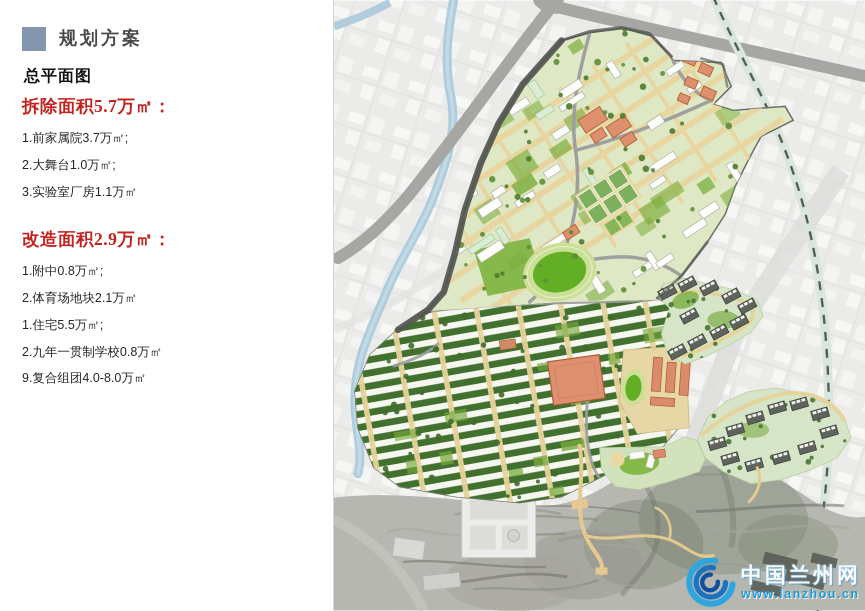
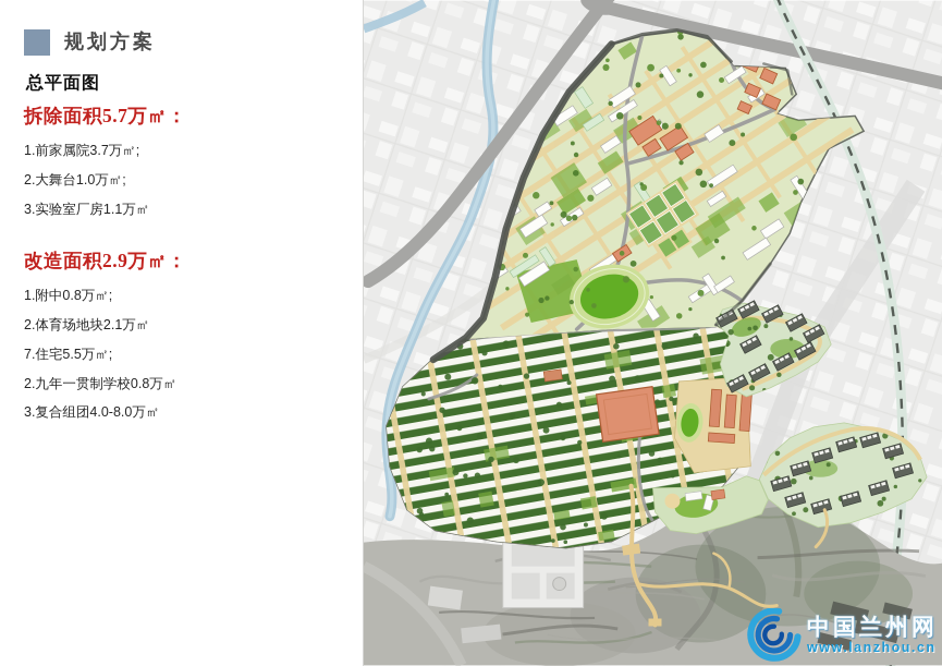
  规划方案
  总平面图
  拆除面积5.7万㎡：
  1.前家属院3.7万㎡;
  2.大舞台1.0万㎡;
  3.实验室厂房1.1万㎡
  改造面积2.9万㎡：
  1.附中0.8万㎡;
  2.体育场地块2.1万㎡
- 1.住宅5.5万㎡;
+ 7.住宅5.5万㎡;
  2.九年一贯制学校0.8万㎡
- 9.复合组团4.0-8.0万㎡
+ 3.复合组团4.0-8.0万㎡
  中国兰州网
  www.lanzhou.cn
